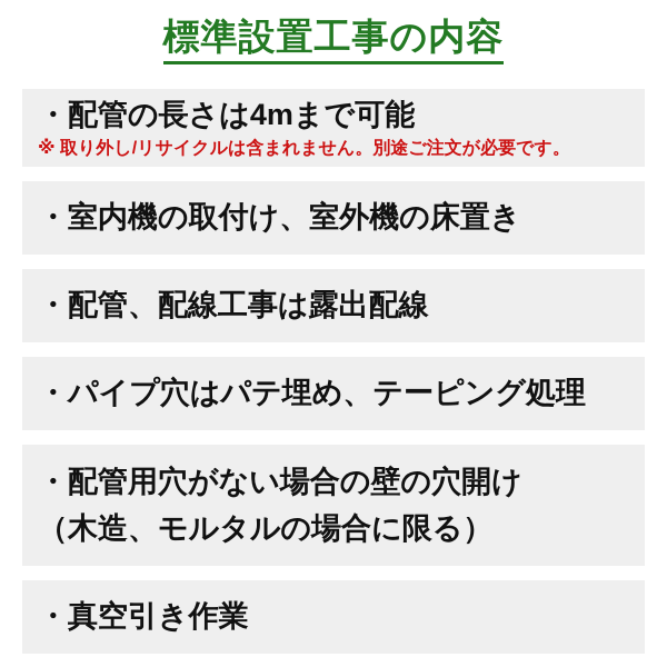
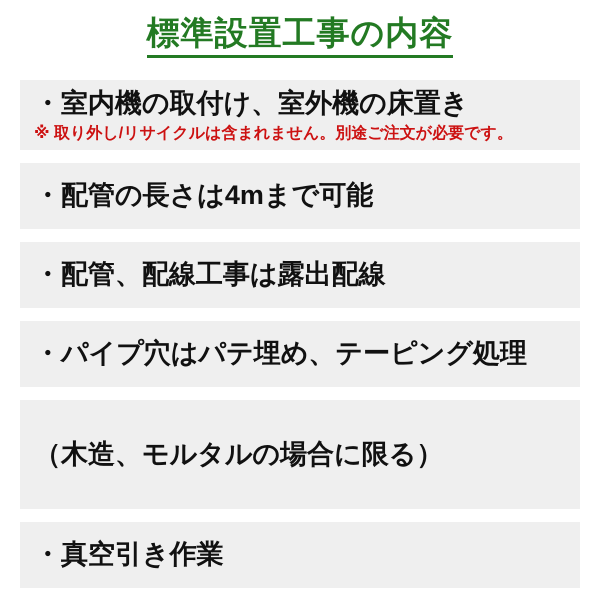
  標準設置工事の内容
- ・配管の長さは4mまで可能
+ ・室内機の取付け、室外機の床置き
  ※ 取り外し/リサイクルは含まれません。別途ご注文が必要です。
- ・室内機の取付け、室外機の床置き
+ ・配管の長さは4mまで可能
  ・配管、配線工事は露出配線
  ・パイプ穴はパテ埋め、テーピング処理
- ・配管用穴がない場合の壁の穴開け
  （木造、モルタルの場合に限る）
  ・真空引き作業
